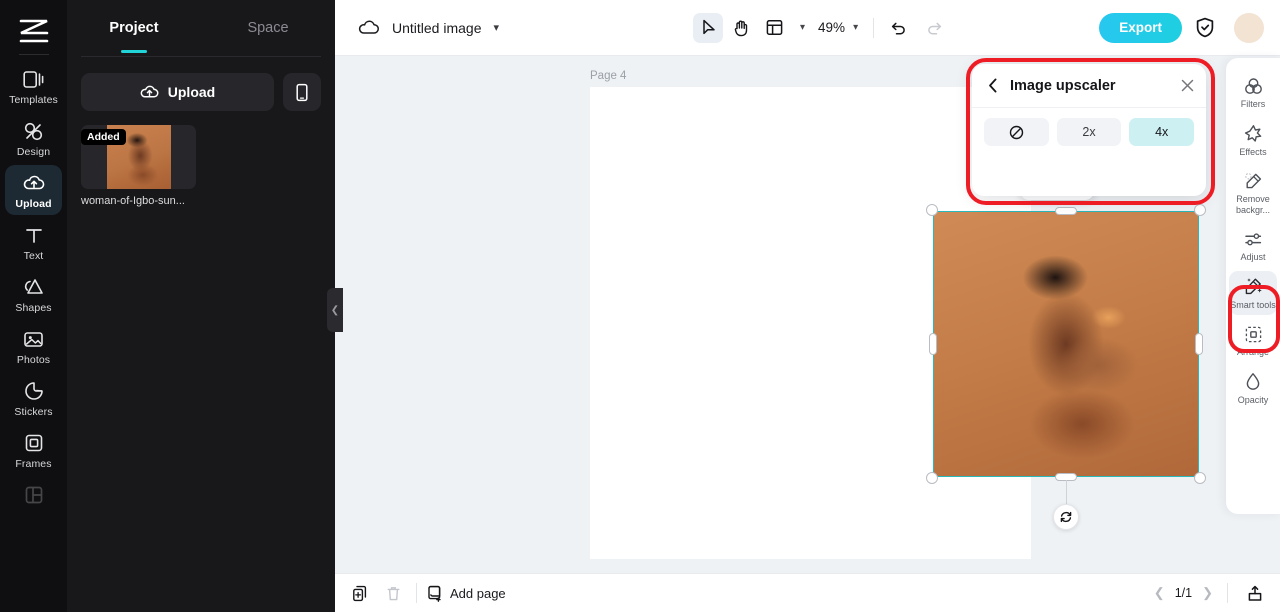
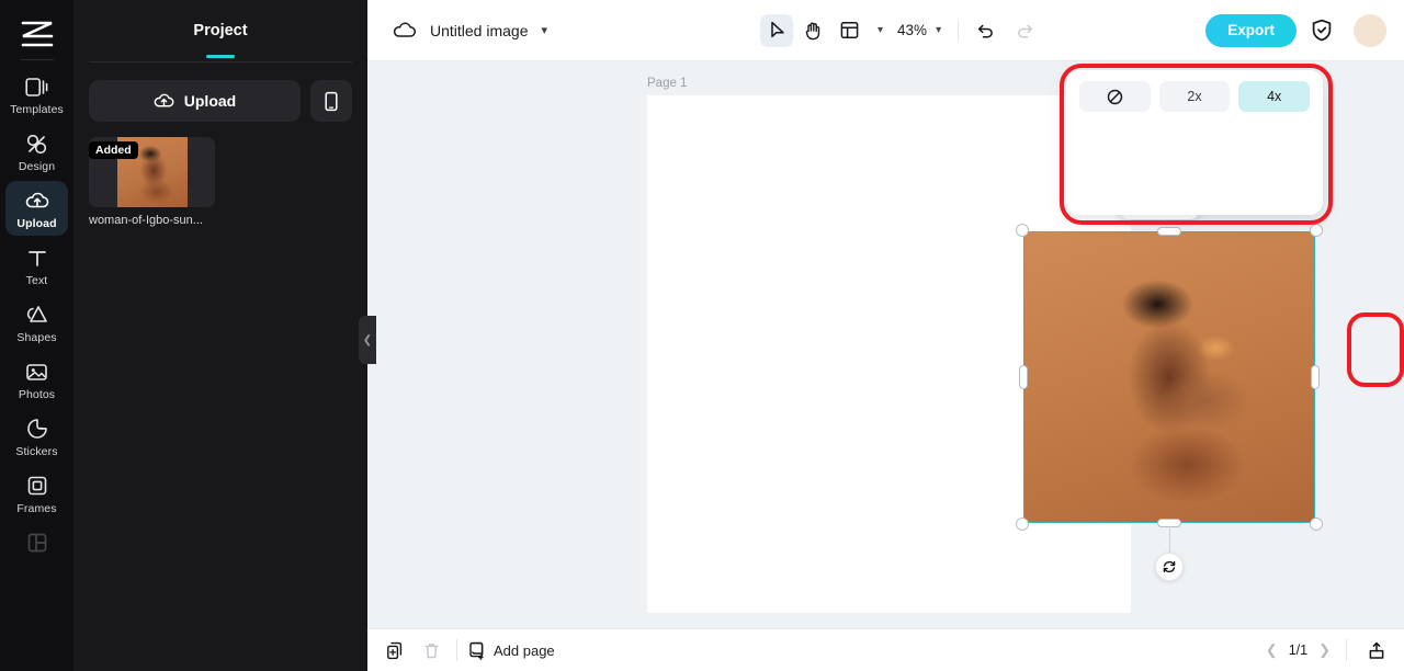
  Templates
  Design
  Upload
  Text
  Shapes
  Photos
  Stickers
  Frames
  Project
- Space
  Upload
  Added
  woman-of-Igbo-sun...
  ❮
  Untitled image
  ▾
  ▾
- 49%
+ 43%
  ▾
  Export
- Page 4
+ Page 1
- Image upscaler
  2x
  4x
- Filters
- Effects
- Remove backgr...
- Adjust
- Smart tools
- Arrange
- Opacity
  Add page
  ❮
  1/1
  ❯
